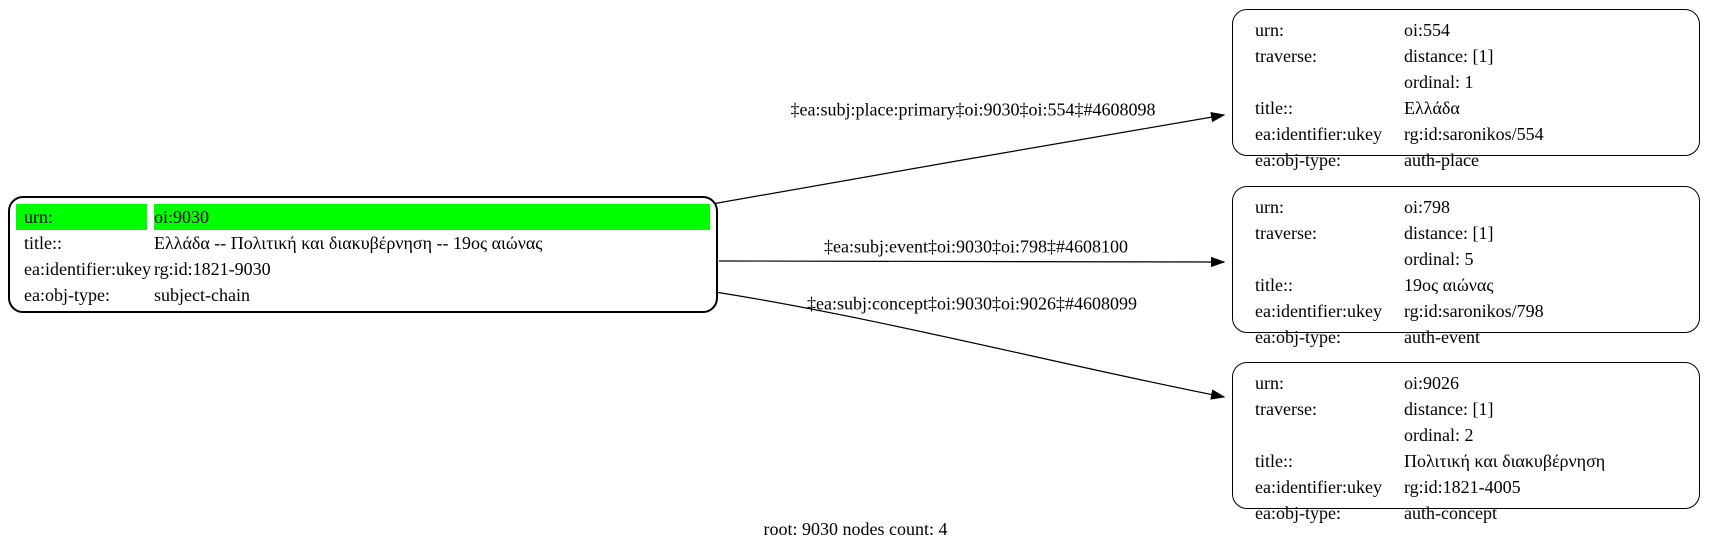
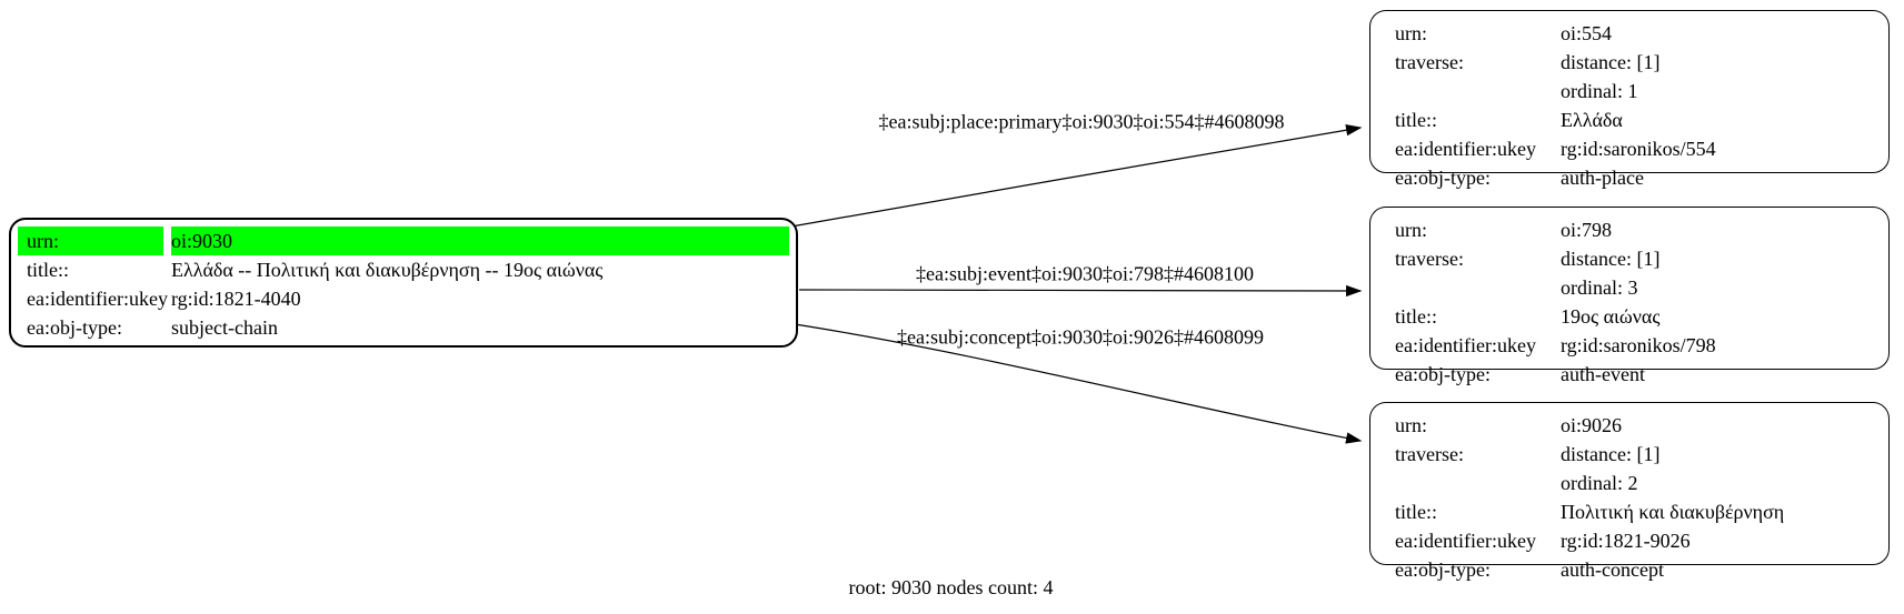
  urn:
  oi:9030
  title::
  Ελλάδα -- Πολιτική και διακυβέρνηση -- 19ος αιώνας
  ea:identifier:ukey
- rg:id:1821-9030
+ rg:id:1821-4040
  ea:obj-type:
  subject-chain
  urn:
  oi:554
  traverse:
  distance: [1]
  ordinal: 1
  title::
  Ελλάδα
  ea:identifier:ukey
  rg:id:saronikos/554
  ea:obj-type:
  auth-place
  urn:
  oi:798
  traverse:
  distance: [1]
- ordinal: 5
+ ordinal: 3
  title::
  19ος αιώνας
  ea:identifier:ukey
  rg:id:saronikos/798
  ea:obj-type:
  auth-event
  urn:
  oi:9026
  traverse:
  distance: [1]
  ordinal: 2
  title::
  Πολιτική και διακυβέρνηση
  ea:identifier:ukey
- rg:id:1821-4005
+ rg:id:1821-9026
  ea:obj-type:
  auth-concept
  ‡ea:subj:place:primary‡oi:9030‡oi:554‡#4608098
  ‡ea:subj:event‡oi:9030‡oi:798‡#4608100
  ‡ea:subj:concept‡oi:9030‡oi:9026‡#4608099
  root: 9030 nodes count: 4
